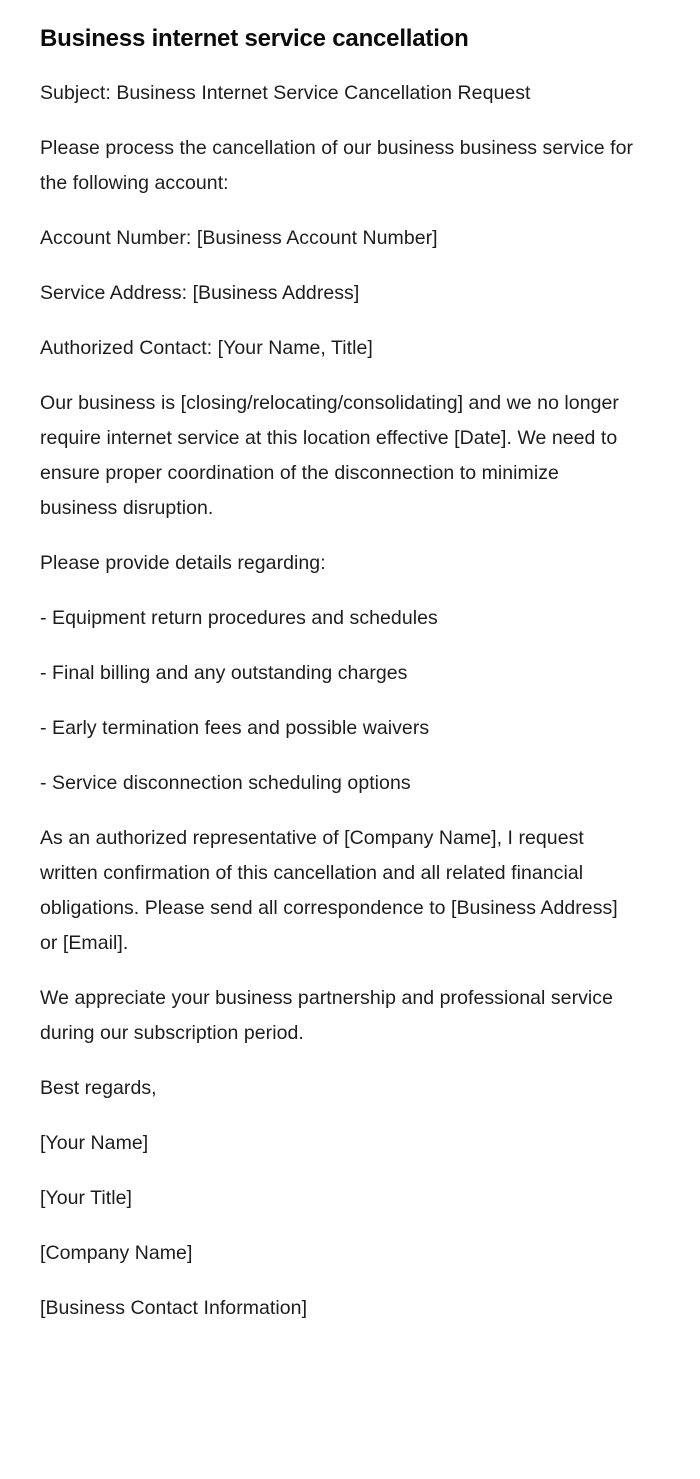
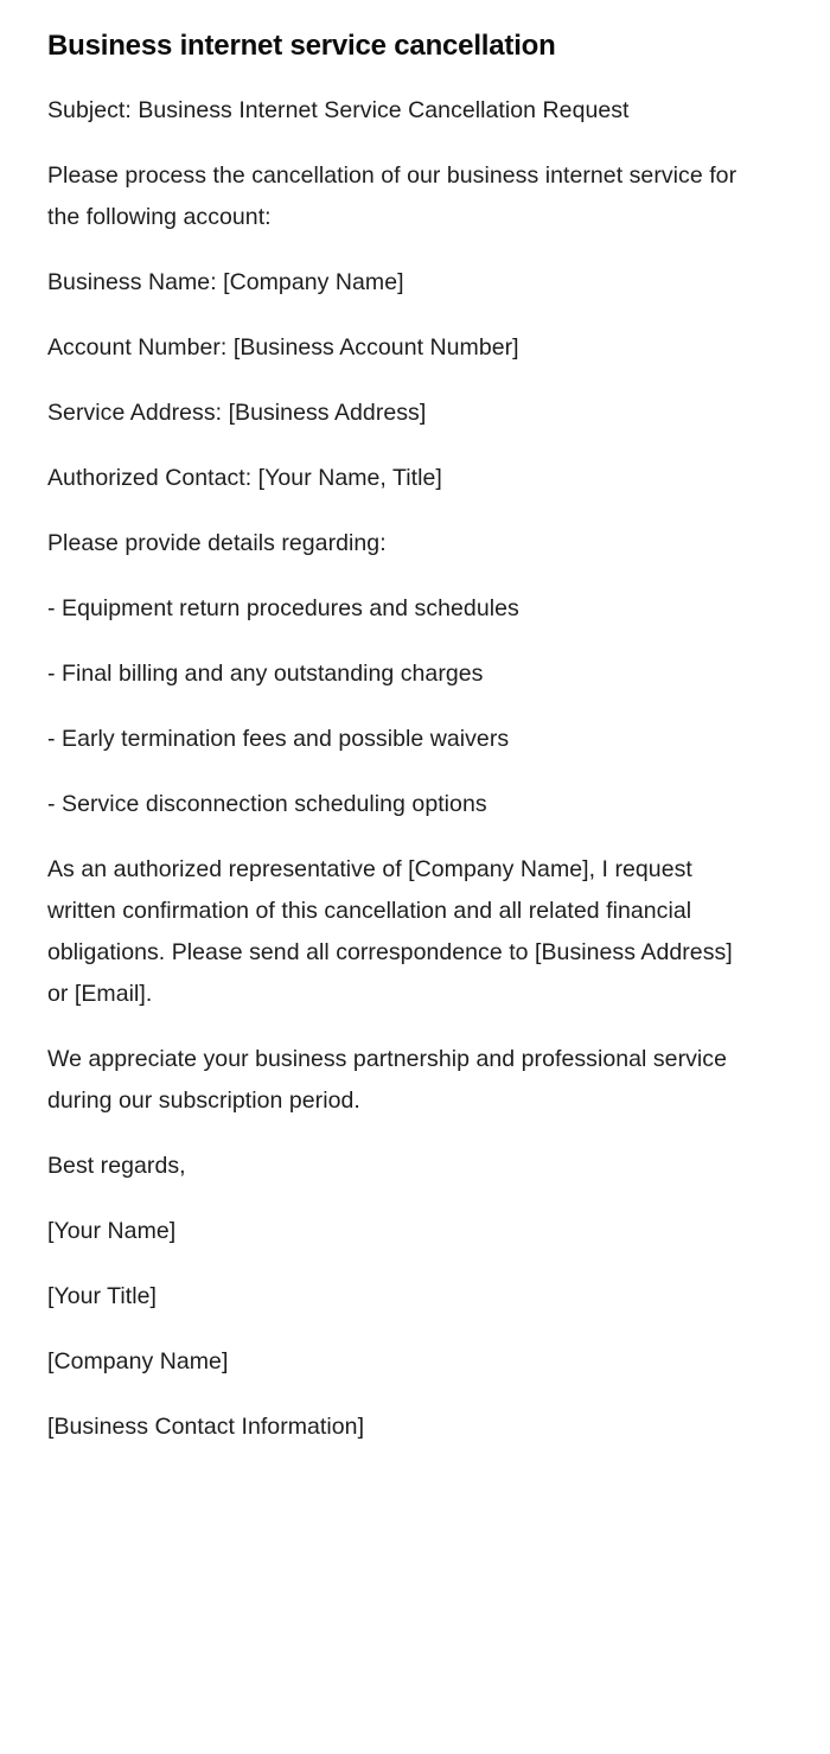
  Business internet service cancellation
  Subject: Business Internet Service Cancellation Request
- Please process the cancellation of our business business service for the following account:
+ Please process the cancellation of our business internet service for the following account:
+ Business Name: [Company Name]
  Account Number: [Business Account Number]
  Service Address: [Business Address]
  Authorized Contact: [Your Name, Title]
- Our business is [closing/relocating/consolidating] and we no longer require internet service at this location effective [Date]. We need to ensure proper coordination of the disconnection to minimize business disruption.
  Please provide details regarding:
  - Equipment return procedures and schedules
  - Final billing and any outstanding charges
  - Early termination fees and possible waivers
  - Service disconnection scheduling options
  As an authorized representative of [Company Name], I request written confirmation of this cancellation and all related financial obligations. Please send all correspondence to [Business Address] or [Email].
  We appreciate your business partnership and professional service during our subscription period.
  Best regards,
  [Your Name]
  [Your Title]
  [Company Name]
  [Business Contact Information]
